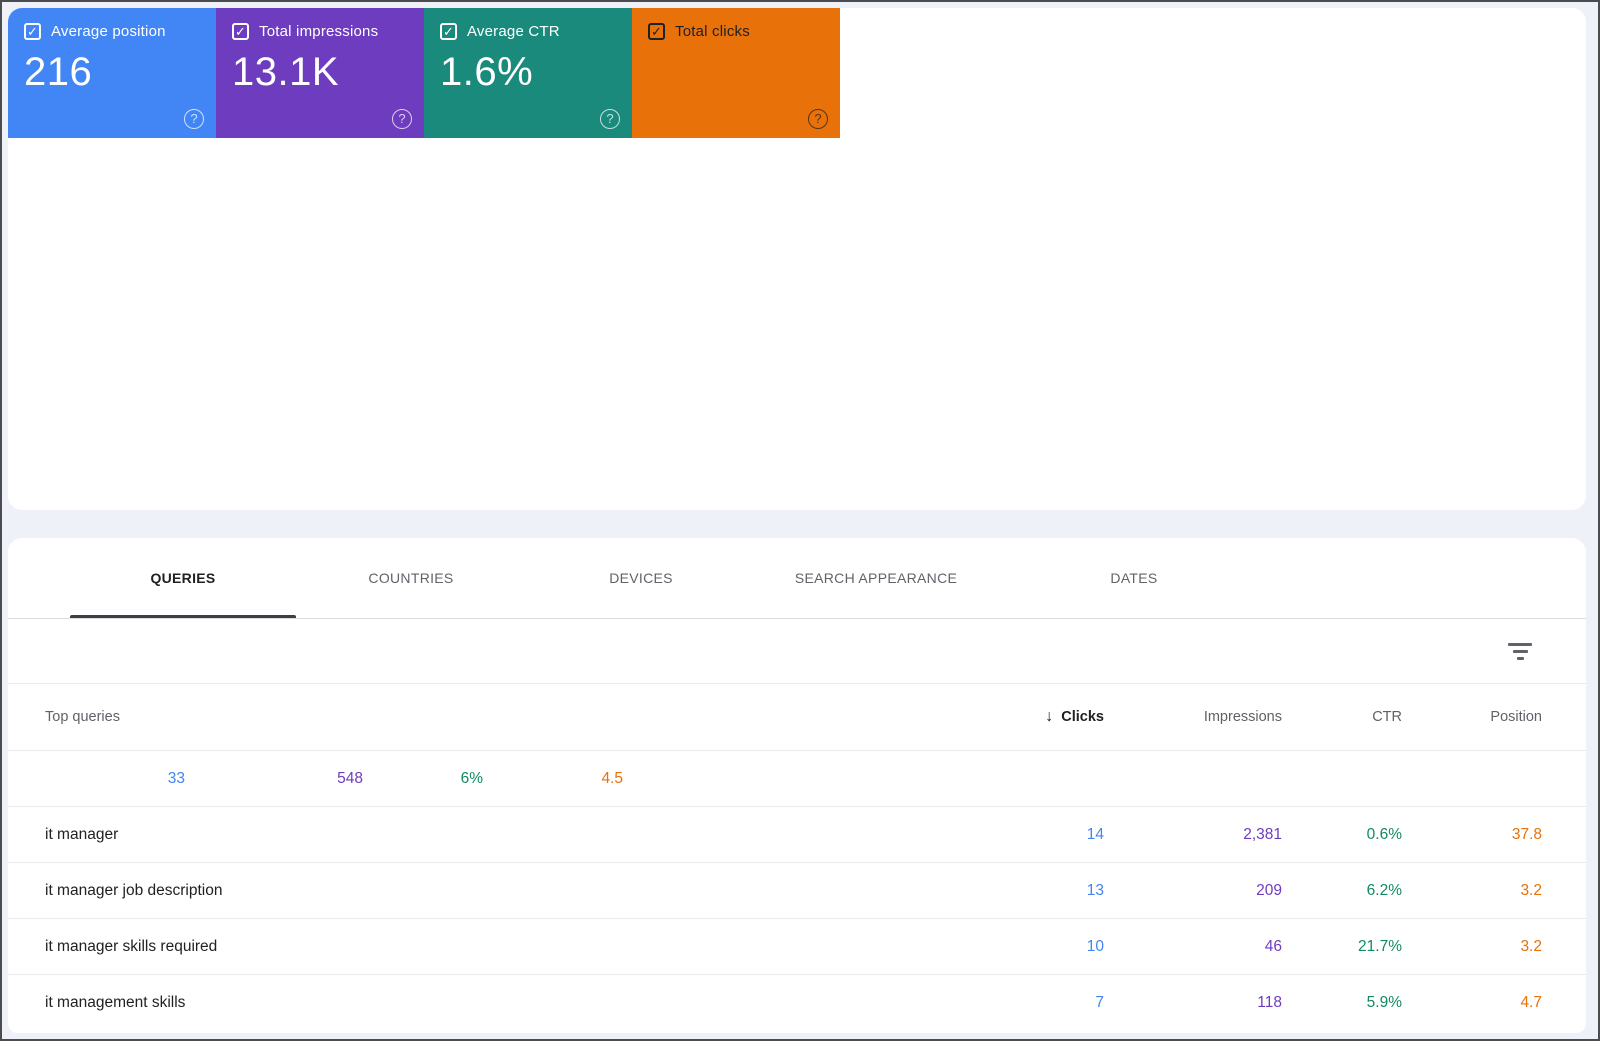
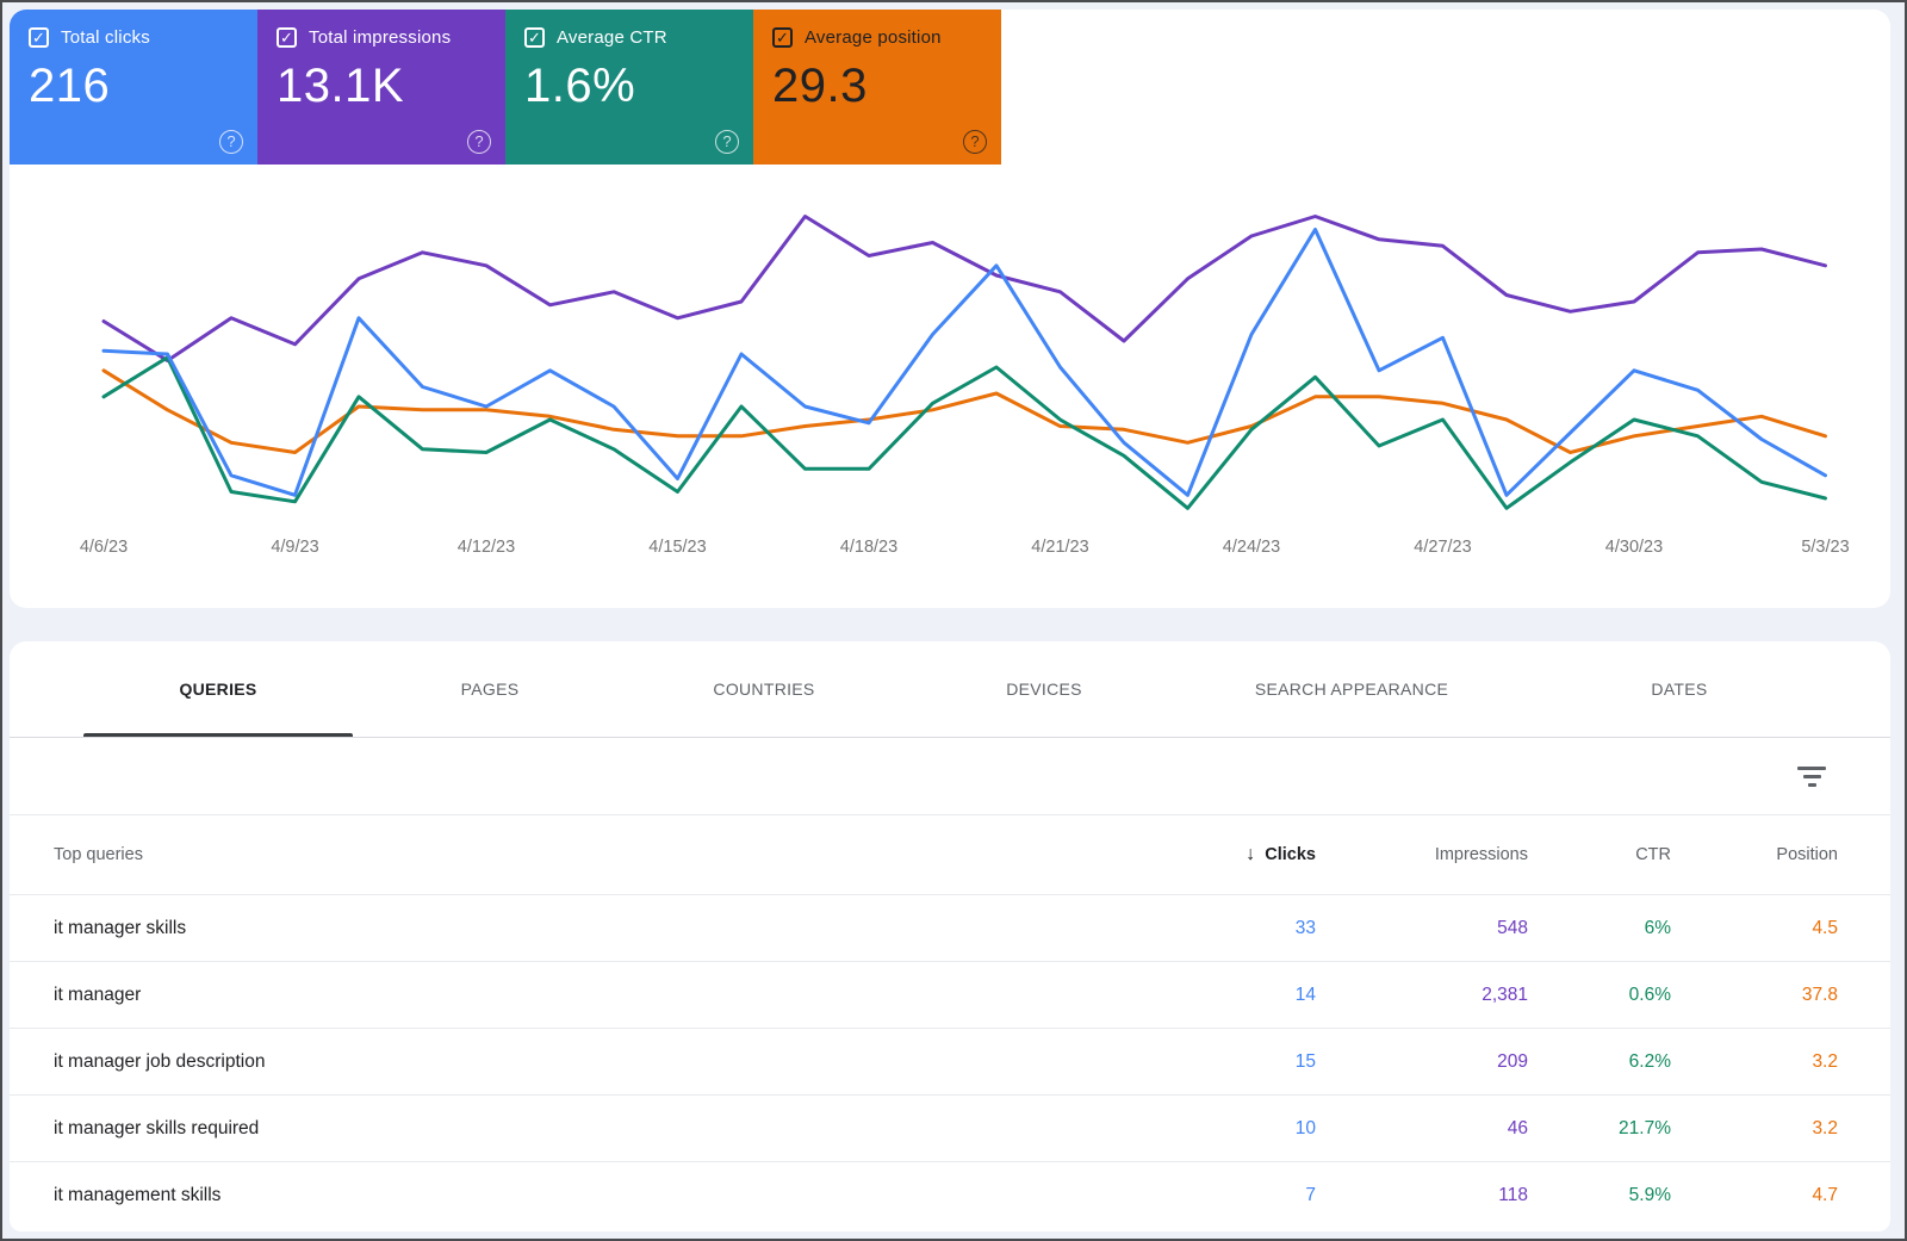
  ✓
- Average position
+ Total clicks
  216
  ?
  ✓
  Total impressions
  13.1K
  ?
  ✓
  Average CTR
  1.6%
  ?
  ✓
- Total clicks
+ Average position
+ 29.3
  ?
+ 4/6/23
+ 4/9/23
+ 4/12/23
+ 4/15/23
+ 4/18/23
+ 4/21/23
+ 4/24/23
+ 4/27/23
+ 4/30/23
+ 5/3/23
  QUERIES
+ PAGES
  COUNTRIES
  DEVICES
  SEARCH APPEARANCE
  DATES
  Top queries
  ↓ Clicks
  Impressions
  CTR
  Position
+ it manager skills
  33
  548
  6%
  4.5
  it manager
  14
  2,381
  0.6%
  37.8
  it manager job description
- 13
+ 15
  209
  6.2%
  3.2
  it manager skills required
  10
  46
  21.7%
  3.2
  it management skills
  7
  118
  5.9%
  4.7
